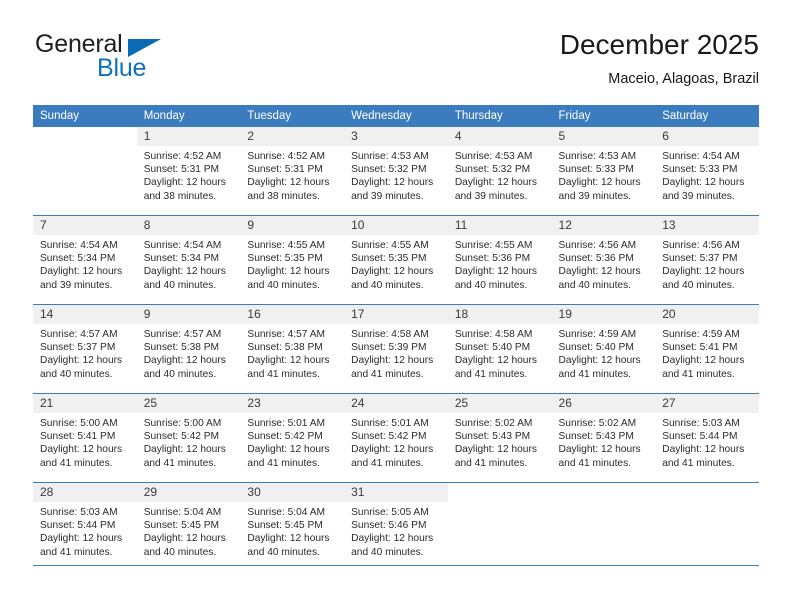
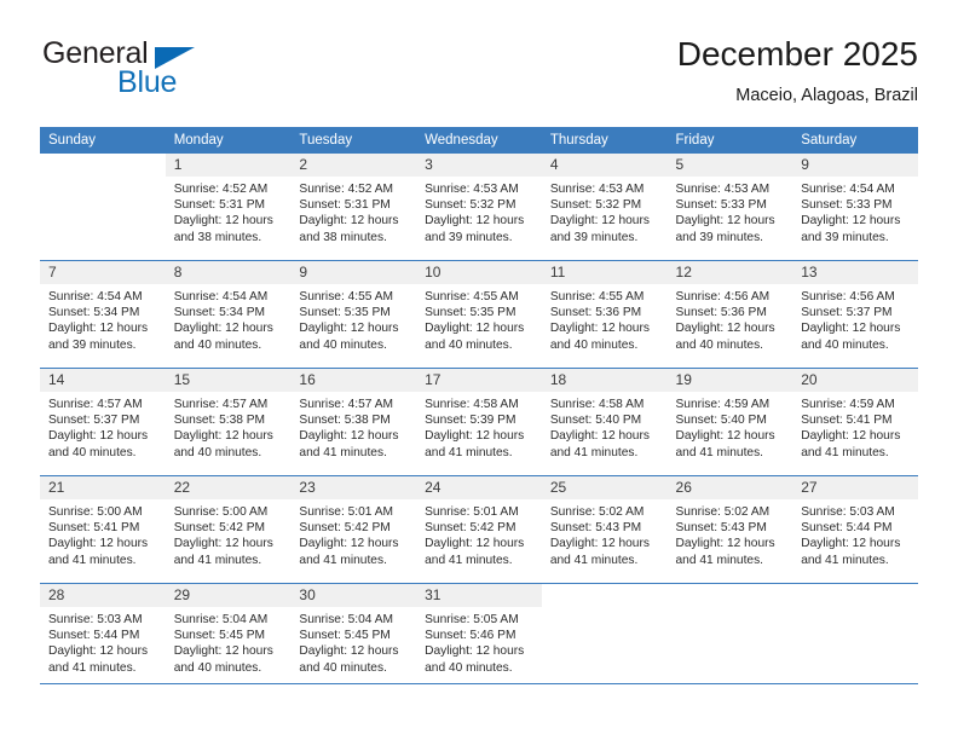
  General
  Blue
  December 2025
  Maceio, Alagoas, Brazil
  Sunday	Monday	Tuesday	Wednesday	Thursday	Friday	Saturday
- 	1Sunrise: 4:52 AMSunset: 5:31 PMDaylight: 12 hours and 38 minutes.	2Sunrise: 4:52 AMSunset: 5:31 PMDaylight: 12 hours and 38 minutes.	3Sunrise: 4:53 AMSunset: 5:32 PMDaylight: 12 hours and 39 minutes.	4Sunrise: 4:53 AMSunset: 5:32 PMDaylight: 12 hours and 39 minutes.	5Sunrise: 4:53 AMSunset: 5:33 PMDaylight: 12 hours and 39 minutes.	6Sunrise: 4:54 AMSunset: 5:33 PMDaylight: 12 hours and 39 minutes.
+ 	1Sunrise: 4:52 AMSunset: 5:31 PMDaylight: 12 hours and 38 minutes.	2Sunrise: 4:52 AMSunset: 5:31 PMDaylight: 12 hours and 38 minutes.	3Sunrise: 4:53 AMSunset: 5:32 PMDaylight: 12 hours and 39 minutes.	4Sunrise: 4:53 AMSunset: 5:32 PMDaylight: 12 hours and 39 minutes.	5Sunrise: 4:53 AMSunset: 5:33 PMDaylight: 12 hours and 39 minutes.	9Sunrise: 4:54 AMSunset: 5:33 PMDaylight: 12 hours and 39 minutes.
  7Sunrise: 4:54 AMSunset: 5:34 PMDaylight: 12 hours and 39 minutes.	8Sunrise: 4:54 AMSunset: 5:34 PMDaylight: 12 hours and 40 minutes.	9Sunrise: 4:55 AMSunset: 5:35 PMDaylight: 12 hours and 40 minutes.	10Sunrise: 4:55 AMSunset: 5:35 PMDaylight: 12 hours and 40 minutes.	11Sunrise: 4:55 AMSunset: 5:36 PMDaylight: 12 hours and 40 minutes.	12Sunrise: 4:56 AMSunset: 5:36 PMDaylight: 12 hours and 40 minutes.	13Sunrise: 4:56 AMSunset: 5:37 PMDaylight: 12 hours and 40 minutes.
- 14Sunrise: 4:57 AMSunset: 5:37 PMDaylight: 12 hours and 40 minutes.	9Sunrise: 4:57 AMSunset: 5:38 PMDaylight: 12 hours and 40 minutes.	16Sunrise: 4:57 AMSunset: 5:38 PMDaylight: 12 hours and 41 minutes.	17Sunrise: 4:58 AMSunset: 5:39 PMDaylight: 12 hours and 41 minutes.	18Sunrise: 4:58 AMSunset: 5:40 PMDaylight: 12 hours and 41 minutes.	19Sunrise: 4:59 AMSunset: 5:40 PMDaylight: 12 hours and 41 minutes.	20Sunrise: 4:59 AMSunset: 5:41 PMDaylight: 12 hours and 41 minutes.
+ 14Sunrise: 4:57 AMSunset: 5:37 PMDaylight: 12 hours and 40 minutes.	15Sunrise: 4:57 AMSunset: 5:38 PMDaylight: 12 hours and 40 minutes.	16Sunrise: 4:57 AMSunset: 5:38 PMDaylight: 12 hours and 41 minutes.	17Sunrise: 4:58 AMSunset: 5:39 PMDaylight: 12 hours and 41 minutes.	18Sunrise: 4:58 AMSunset: 5:40 PMDaylight: 12 hours and 41 minutes.	19Sunrise: 4:59 AMSunset: 5:40 PMDaylight: 12 hours and 41 minutes.	20Sunrise: 4:59 AMSunset: 5:41 PMDaylight: 12 hours and 41 minutes.
- 21Sunrise: 5:00 AMSunset: 5:41 PMDaylight: 12 hours and 41 minutes.	25Sunrise: 5:00 AMSunset: 5:42 PMDaylight: 12 hours and 41 minutes.	23Sunrise: 5:01 AMSunset: 5:42 PMDaylight: 12 hours and 41 minutes.	24Sunrise: 5:01 AMSunset: 5:42 PMDaylight: 12 hours and 41 minutes.	25Sunrise: 5:02 AMSunset: 5:43 PMDaylight: 12 hours and 41 minutes.	26Sunrise: 5:02 AMSunset: 5:43 PMDaylight: 12 hours and 41 minutes.	27Sunrise: 5:03 AMSunset: 5:44 PMDaylight: 12 hours and 41 minutes.
+ 21Sunrise: 5:00 AMSunset: 5:41 PMDaylight: 12 hours and 41 minutes.	22Sunrise: 5:00 AMSunset: 5:42 PMDaylight: 12 hours and 41 minutes.	23Sunrise: 5:01 AMSunset: 5:42 PMDaylight: 12 hours and 41 minutes.	24Sunrise: 5:01 AMSunset: 5:42 PMDaylight: 12 hours and 41 minutes.	25Sunrise: 5:02 AMSunset: 5:43 PMDaylight: 12 hours and 41 minutes.	26Sunrise: 5:02 AMSunset: 5:43 PMDaylight: 12 hours and 41 minutes.	27Sunrise: 5:03 AMSunset: 5:44 PMDaylight: 12 hours and 41 minutes.
  28Sunrise: 5:03 AMSunset: 5:44 PMDaylight: 12 hours and 41 minutes.	29Sunrise: 5:04 AMSunset: 5:45 PMDaylight: 12 hours and 40 minutes.	30Sunrise: 5:04 AMSunset: 5:45 PMDaylight: 12 hours and 40 minutes.	31Sunrise: 5:05 AMSunset: 5:46 PMDaylight: 12 hours and 40 minutes.
